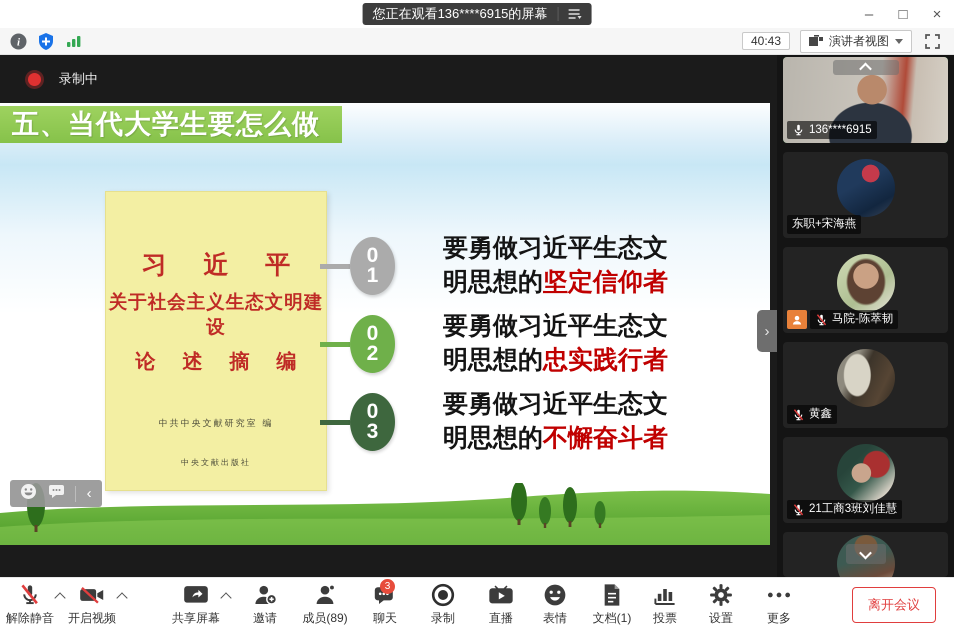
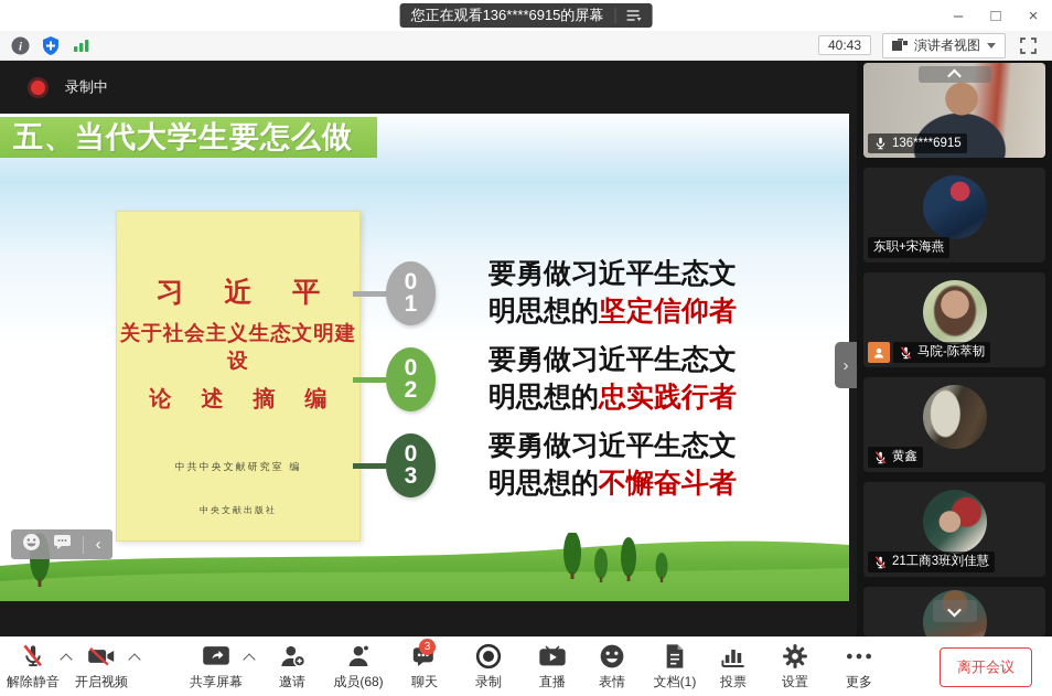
  您正在观看136****6915的屏幕
  –
  □
  ×
  i
  40:43
  演讲者视图
  录制中
  五、当代大学生要怎么做
  习 近 平
  关于社会主义生态文明建设
  论 述 摘 编
  中共中央文献研究室 编
  中央文献出版社
  0
  1
  要勇做习近平生态文
  明思想的坚定信仰者
  0
  2
  要勇做习近平生态文
  明思想的忠实践行者
  0
  3
  要勇做习近平生态文
  明思想的不懈奋斗者
  ‹
  ›
  136****6915
  东职+宋海燕
  马院-陈萃韧
  黄鑫
  21工商3班刘佳慧
  解除静音
  开启视频
  共享屏幕
  邀请
- 成员(89)
+ 成员(68)
  3
  聊天
  录制
  直播
  表情
  文档(1)
  投票
  设置
  更多
  离开会议
